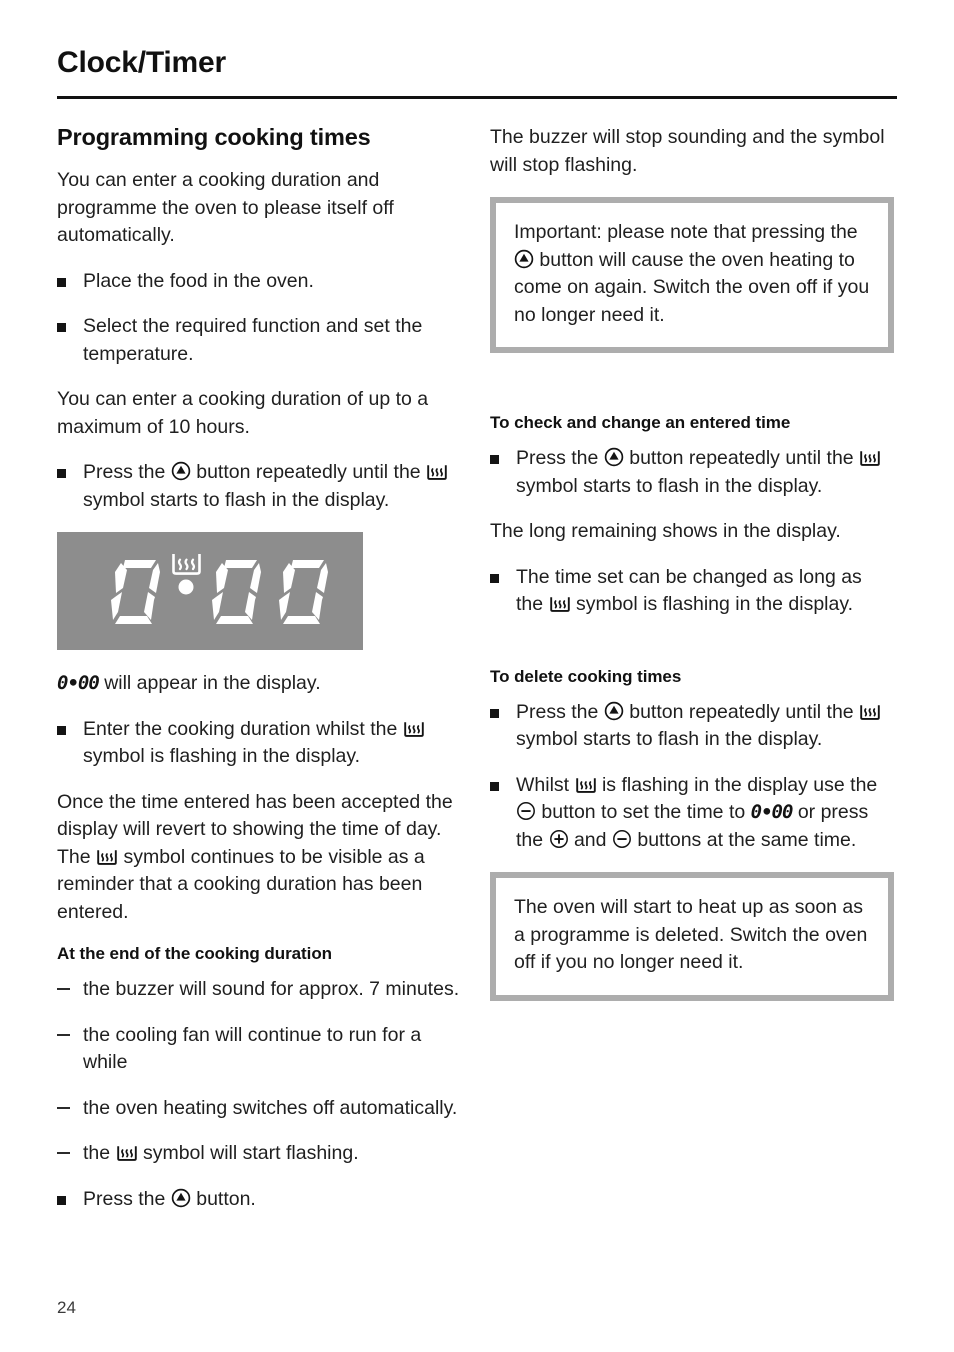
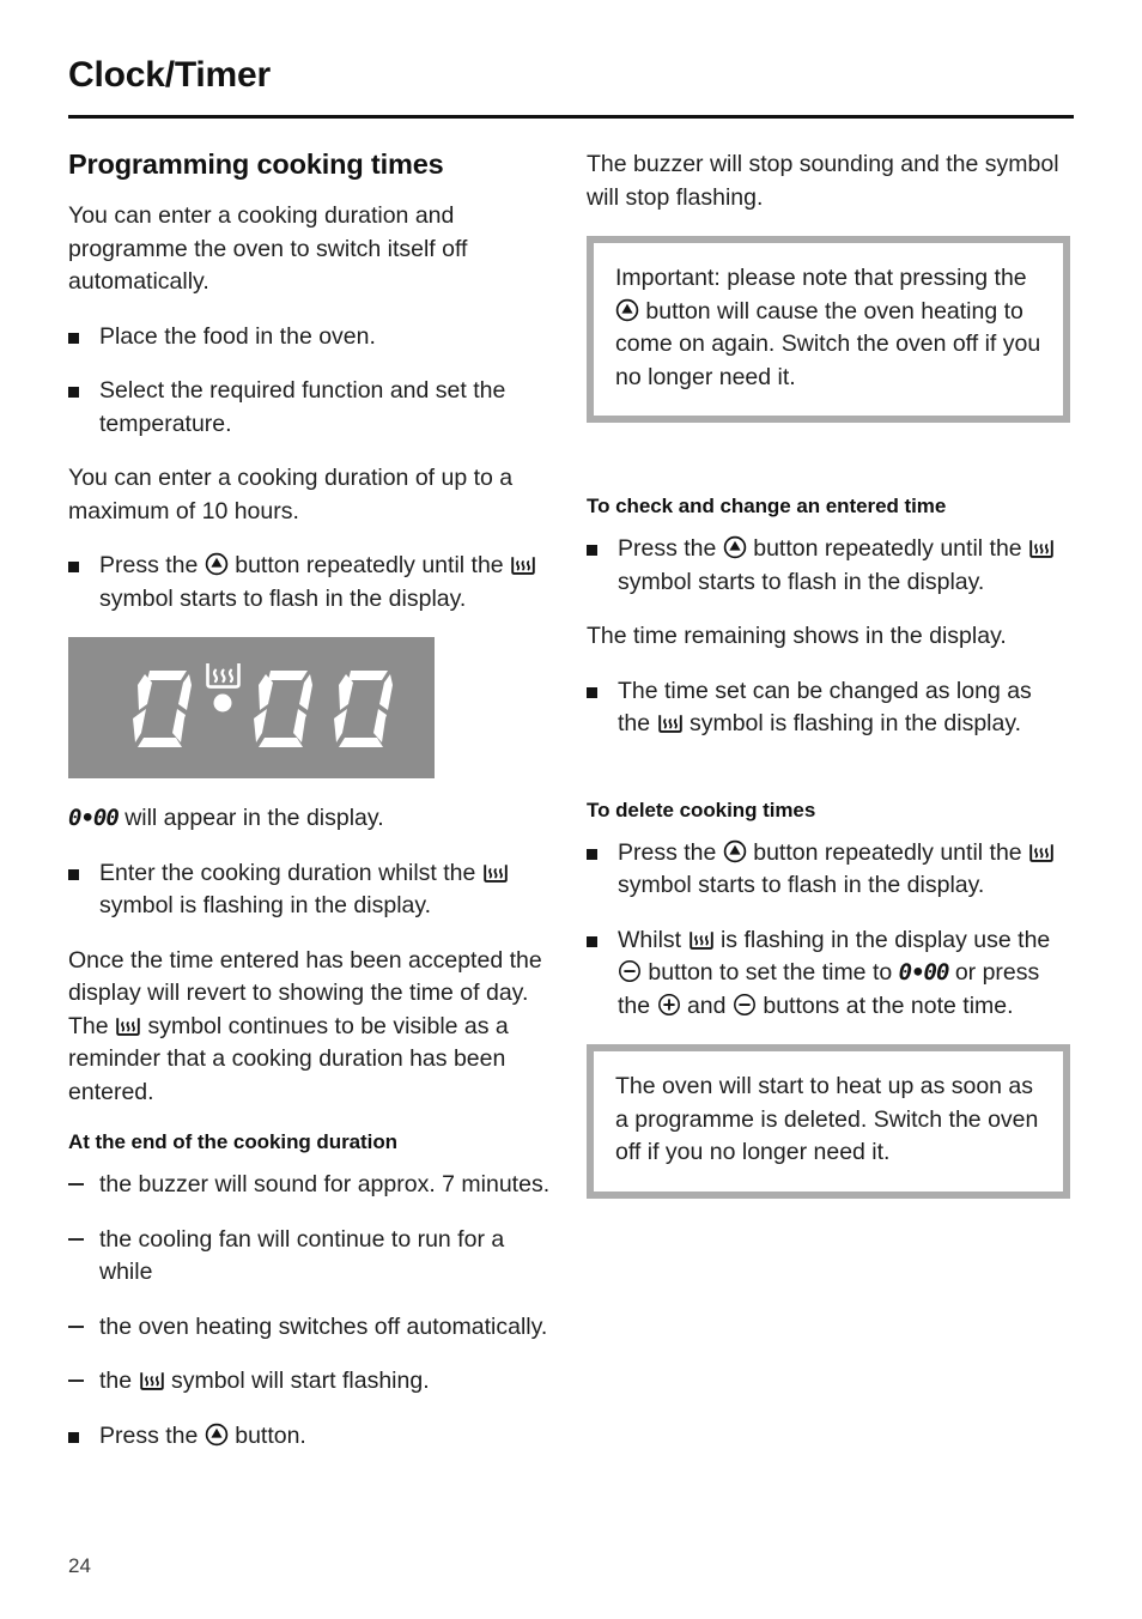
  Clock/Timer
  Programming cooking times
- You can enter a cooking duration and programme the oven to please itself off automatically.
+ You can enter a cooking duration and programme the oven to switch itself off automatically.
  Place the food in the oven.
  Select the required function and set the temperature.
  You can enter a cooking duration of up to a maximum of 10 hours.
  Press the button repeatedly until the symbol starts to flash in the display.
  0•00 will appear in the display.
  Enter the cooking duration whilst the symbol is flashing in the display.
  Once the time entered has been accepted the display will revert to showing the time of day. The symbol continues to be visible as a reminder that a cooking duration has been entered.
  At the end of the cooking duration
  the buzzer will sound for approx. 7 minutes.
  the cooling fan will continue to run for a while
  the oven heating switches off automatically.
  the symbol will start flashing.
  Press the button.
  The buzzer will stop sounding and the symbol will stop flashing.
  Important: please note that pressing the button will cause the oven heating to come on again. Switch the oven off if you no longer need it.
  To check and change an entered time
  Press the button repeatedly until the symbol starts to flash in the display.
- The long remaining shows in the display.
+ The time remaining shows in the display.
  The time set can be changed as long as the symbol is flashing in the display.
  To delete cooking times
  Press the button repeatedly until the symbol starts to flash in the display.
- Whilst is flashing in the display use the button to set the time to 0•00 or press the and buttons at the same time.
+ Whilst is flashing in the display use the button to set the time to 0•00 or press the and buttons at the note time.
  The oven will start to heat up as soon as a programme is deleted. Switch the oven off if you no longer need it.
  24
